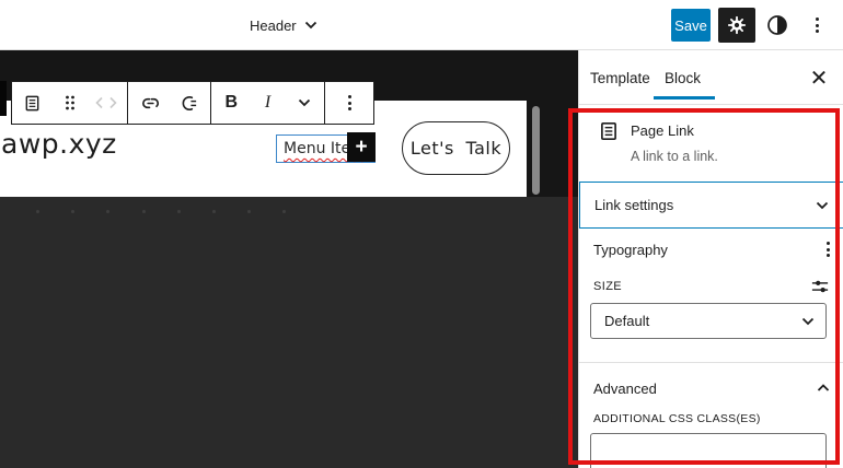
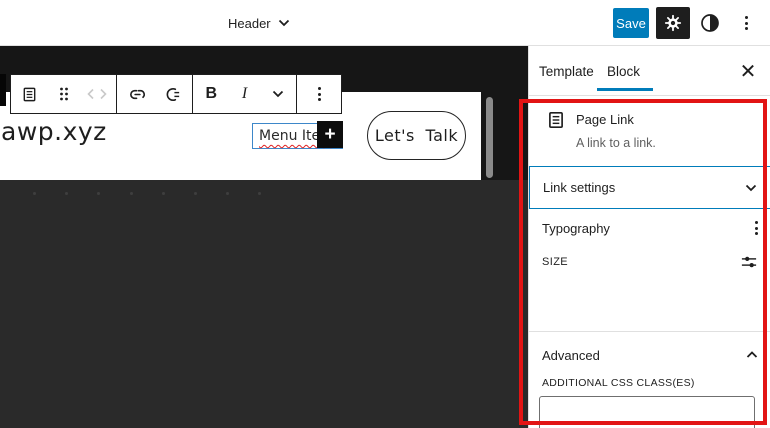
  Header
  Save
  awp.xyz
  Menu Ite
  +
  Let's Talk
  B
  I
  Template
  Block
  ✕
  Page Link
  A link to a link.
  Link settings
  Typography
  SIZE
- Default
  Advanced
  ADDITIONAL CSS CLASS(ES)
